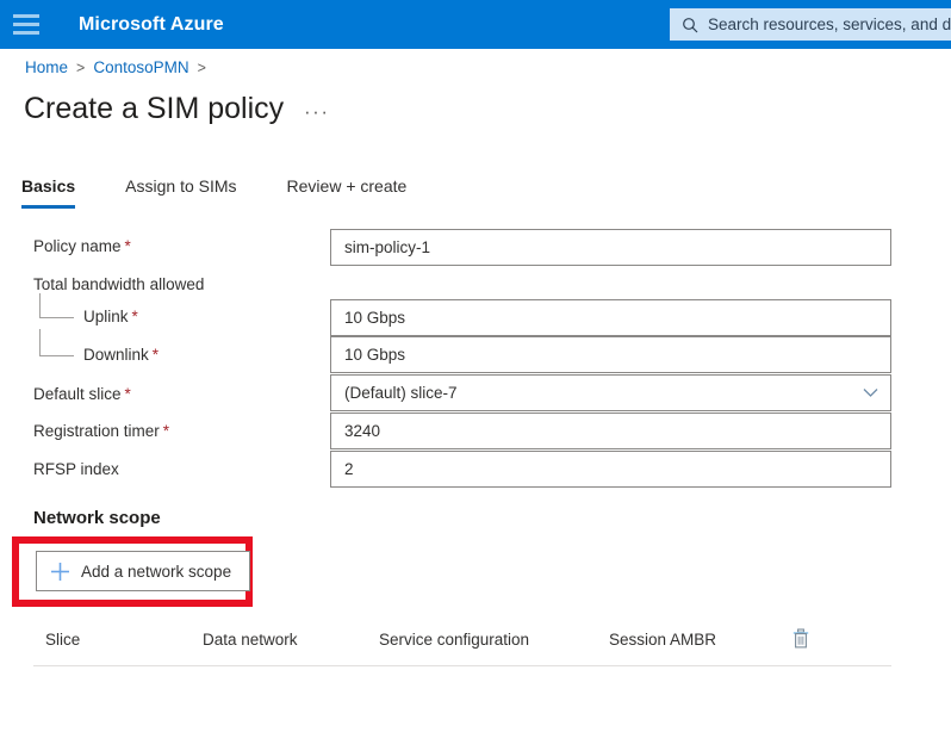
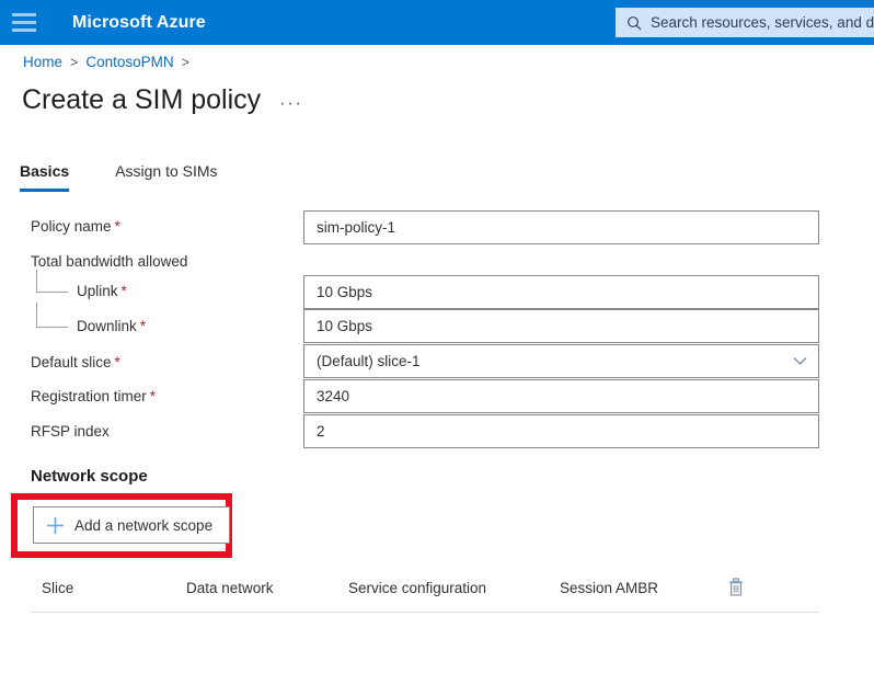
  Microsoft Azure
  Search resources, services, and d
  Home
  >
  ContosoPMN
  >
  Create a SIM policy
  ···
  Basics
  Assign to SIMs
- Review + create
  Policy name *
  sim-policy-1
  Total bandwidth allowed
  Uplink *
  10 Gbps
  Downlink *
  10 Gbps
  Default slice *
- (Default) slice-7
+ (Default) slice-1
  Registration timer *
  3240
  RFSP index
  2
  Network scope
  Add a network scope
  Slice
  Data network
  Service configuration
  Session AMBR
